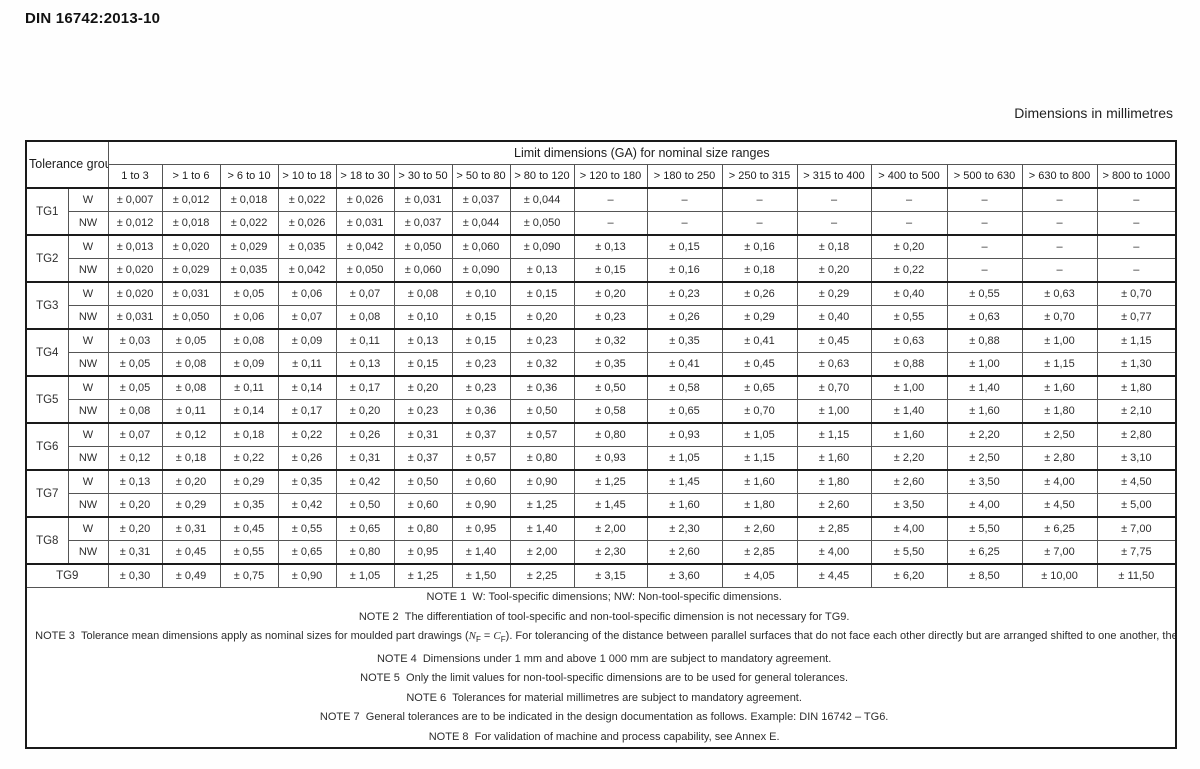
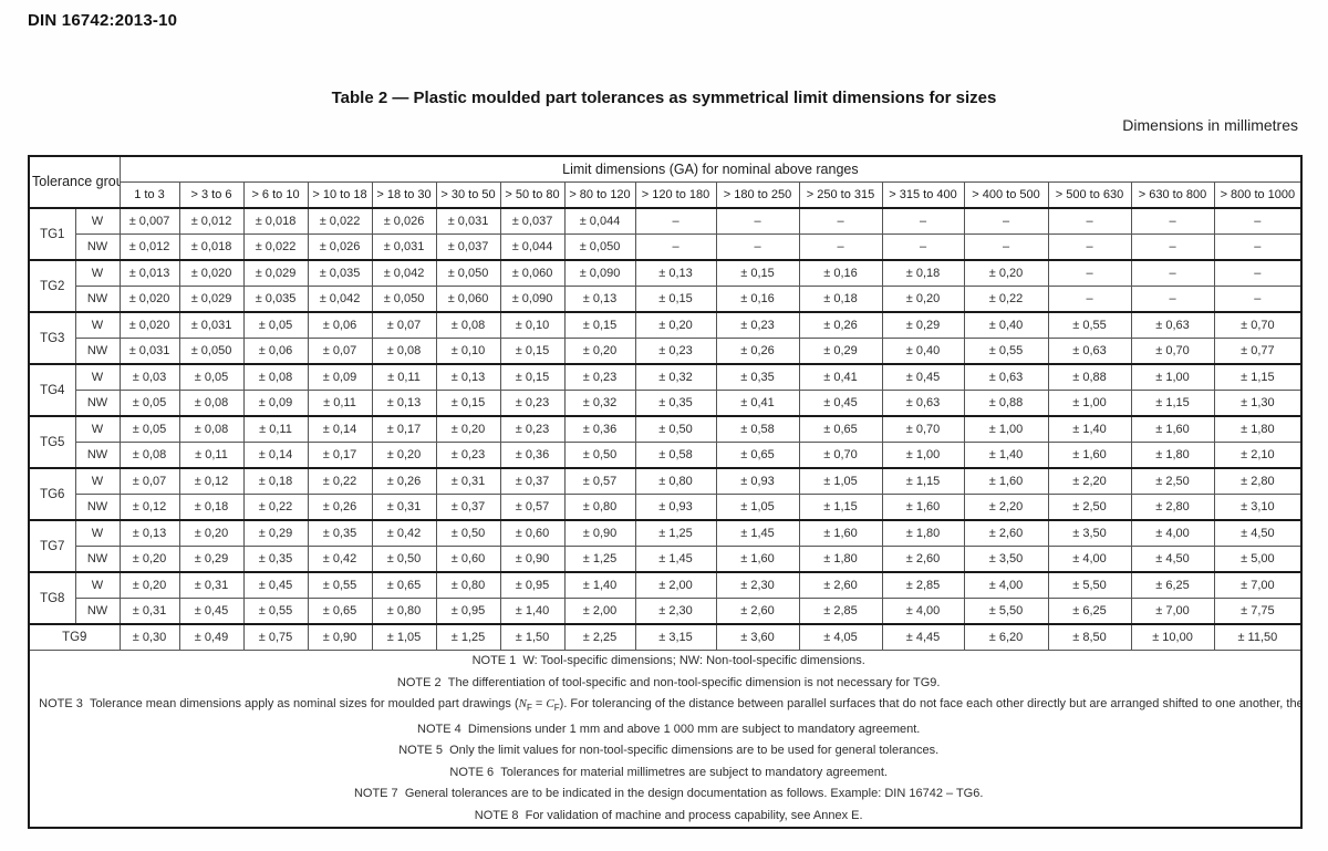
  DIN 16742:2013-10
+ Table 2 — Plastic moulded part tolerances as symmetrical limit dimensions for sizes
  Dimensions in millimetres
- Tolerance gro	Limit dimensions (GA) for nominal size ranges
+ Tolerance gro	Limit dimensions (GA) for nominal above ranges
- 1 to 3	> 1 to 6	> 6 to 10	> 10 to 18	> 18 to 30	> 30 to 50	> 50 to 80	> 80 to 120	> 120 to 180	> 180 to 250	> 250 to 315	> 315 to 400	> 400 to 500	> 500 to 630	> 630 to 800	> 800 to 1000
+ 1 to 3	> 3 to 6	> 6 to 10	> 10 to 18	> 18 to 30	> 30 to 50	> 50 to 80	> 80 to 120	> 120 to 180	> 180 to 250	> 250 to 315	> 315 to 400	> 400 to 500	> 500 to 630	> 630 to 800	> 800 to 1000
  TG1	W	± 0,007	± 0,012	± 0,018	± 0,022	± 0,026	± 0,031	± 0,037	± 0,044	–	–	–	–	–	–	–	–
  NW	± 0,012	± 0,018	± 0,022	± 0,026	± 0,031	± 0,037	± 0,044	± 0,050	–	–	–	–	–	–	–	–
  TG2	W	± 0,013	± 0,020	± 0,029	± 0,035	± 0,042	± 0,050	± 0,060	± 0,090	± 0,13	± 0,15	± 0,16	± 0,18	± 0,20	–	–	–
  NW	± 0,020	± 0,029	± 0,035	± 0,042	± 0,050	± 0,060	± 0,090	± 0,13	± 0,15	± 0,16	± 0,18	± 0,20	± 0,22	–	–	–
  TG3	W	± 0,020	± 0,031	± 0,05	± 0,06	± 0,07	± 0,08	± 0,10	± 0,15	± 0,20	± 0,23	± 0,26	± 0,29	± 0,40	± 0,55	± 0,63	± 0,70
  NW	± 0,031	± 0,050	± 0,06	± 0,07	± 0,08	± 0,10	± 0,15	± 0,20	± 0,23	± 0,26	± 0,29	± 0,40	± 0,55	± 0,63	± 0,70	± 0,77
  TG4	W	± 0,03	± 0,05	± 0,08	± 0,09	± 0,11	± 0,13	± 0,15	± 0,23	± 0,32	± 0,35	± 0,41	± 0,45	± 0,63	± 0,88	± 1,00	± 1,15
  NW	± 0,05	± 0,08	± 0,09	± 0,11	± 0,13	± 0,15	± 0,23	± 0,32	± 0,35	± 0,41	± 0,45	± 0,63	± 0,88	± 1,00	± 1,15	± 1,30
  TG5	W	± 0,05	± 0,08	± 0,11	± 0,14	± 0,17	± 0,20	± 0,23	± 0,36	± 0,50	± 0,58	± 0,65	± 0,70	± 1,00	± 1,40	± 1,60	± 1,80
  NW	± 0,08	± 0,11	± 0,14	± 0,17	± 0,20	± 0,23	± 0,36	± 0,50	± 0,58	± 0,65	± 0,70	± 1,00	± 1,40	± 1,60	± 1,80	± 2,10
  TG6	W	± 0,07	± 0,12	± 0,18	± 0,22	± 0,26	± 0,31	± 0,37	± 0,57	± 0,80	± 0,93	± 1,05	± 1,15	± 1,60	± 2,20	± 2,50	± 2,80
  NW	± 0,12	± 0,18	± 0,22	± 0,26	± 0,31	± 0,37	± 0,57	± 0,80	± 0,93	± 1,05	± 1,15	± 1,60	± 2,20	± 2,50	± 2,80	± 3,10
  TG7	W	± 0,13	± 0,20	± 0,29	± 0,35	± 0,42	± 0,50	± 0,60	± 0,90	± 1,25	± 1,45	± 1,60	± 1,80	± 2,60	± 3,50	± 4,00	± 4,50
  NW	± 0,20	± 0,29	± 0,35	± 0,42	± 0,50	± 0,60	± 0,90	± 1,25	± 1,45	± 1,60	± 1,80	± 2,60	± 3,50	± 4,00	± 4,50	± 5,00
  TG8	W	± 0,20	± 0,31	± 0,45	± 0,55	± 0,65	± 0,80	± 0,95	± 1,40	± 2,00	± 2,30	± 2,60	± 2,85	± 4,00	± 5,50	± 6,25	± 7,00
  NW	± 0,31	± 0,45	± 0,55	± 0,65	± 0,80	± 0,95	± 1,40	± 2,00	± 2,30	± 2,60	± 2,85	± 4,00	± 5,50	± 6,25	± 7,00	± 7,75
  TG9	± 0,30	± 0,49	± 0,75	± 0,90	± 1,05	± 1,25	± 1,50	± 2,25	± 3,15	± 3,60	± 4,05	± 4,45	± 6,20	± 8,50	± 10,00	± 11,50
  NOTE 1 W: Tool-specific dimensions; NW: Non-tool-specific dimensions.NOTE 2 The differentiation of tool-specific and non-tool-specific dimension is not necessary for TG9.NOTE 3 Tolerance mean dimensions apply as nominal sizes for moulded part drawings (NF = CF). For tolerancing of the distance between parallel surfaces that do not face each other directly but are arranged shifted to one another, theNOTE 4 Dimensions under 1 mm and above 1 000 mm are subject to mandatory agreement.NOTE 5 Only the limit values for non-tool-specific dimensions are to be used for general tolerances.NOTE 6 Tolerances for material millimetres are subject to mandatory agreement.NOTE 7 General tolerances are to be indicated in the design documentation as follows. Example: DIN 16742 – TG6.NOTE 8 For validation of machine and process capability, see Annex E.
